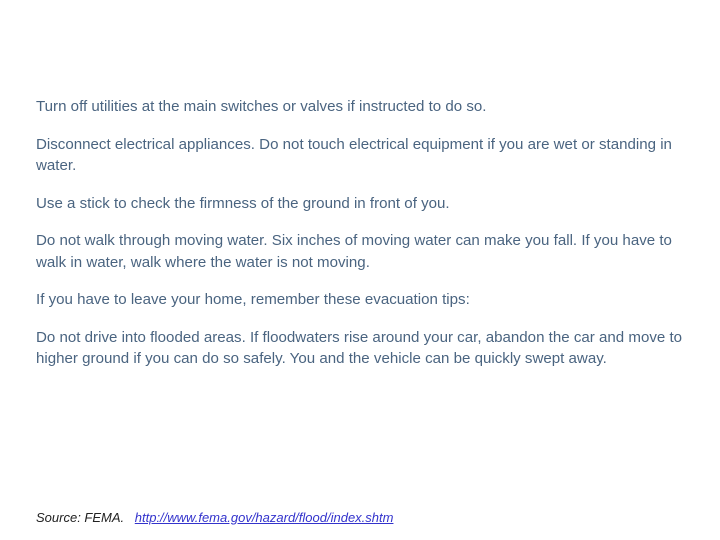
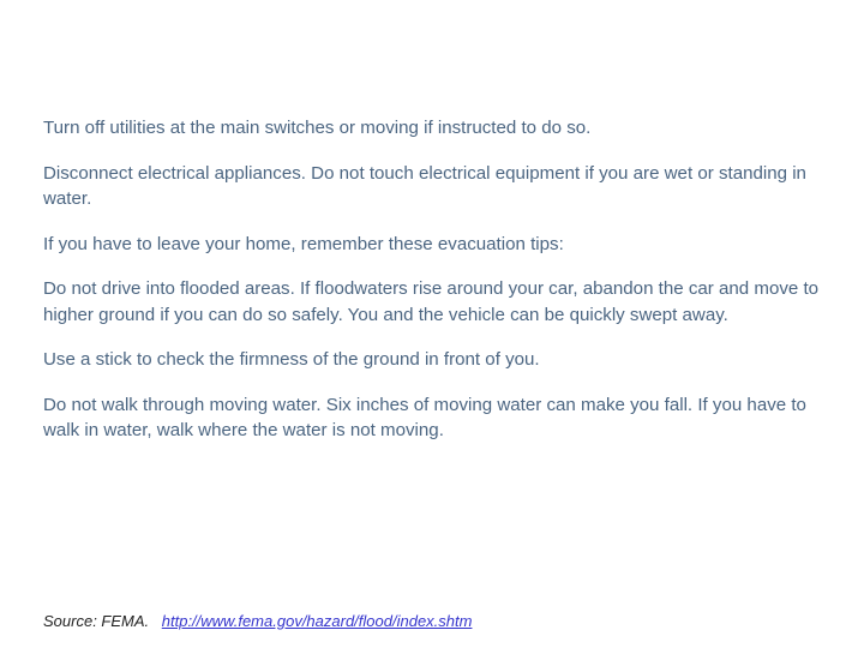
- Turn off utilities at the main switches or valves if instructed to do so.
+ Turn off utilities at the main switches or moving if instructed to do so.
  Disconnect electrical appliances. Do not touch electrical equipment if you are wet or standing in water.
- Use a stick to check the firmness of the ground in front of you.
+ If you have to leave your home, remember these evacuation tips:
- Do not walk through moving water. Six inches of moving water can make you fall. If you have to walk in water, walk where the water is not moving.
+ Do not drive into flooded areas. If floodwaters rise around your car, abandon the car and move to higher ground if you can do so safely. You and the vehicle can be quickly swept away.
- If you have to leave your home, remember these evacuation tips:
+ Use a stick to check the firmness of the ground in front of you.
- Do not drive into flooded areas. If floodwaters rise around your car, abandon the car and move to higher ground if you can do so safely. You and the vehicle can be quickly swept away.
+ Do not walk through moving water. Six inches of moving water can make you fall. If you have to walk in water, walk where the water is not moving.
  Source: FEMA. http://www.fema.gov/hazard/flood/index.shtm
